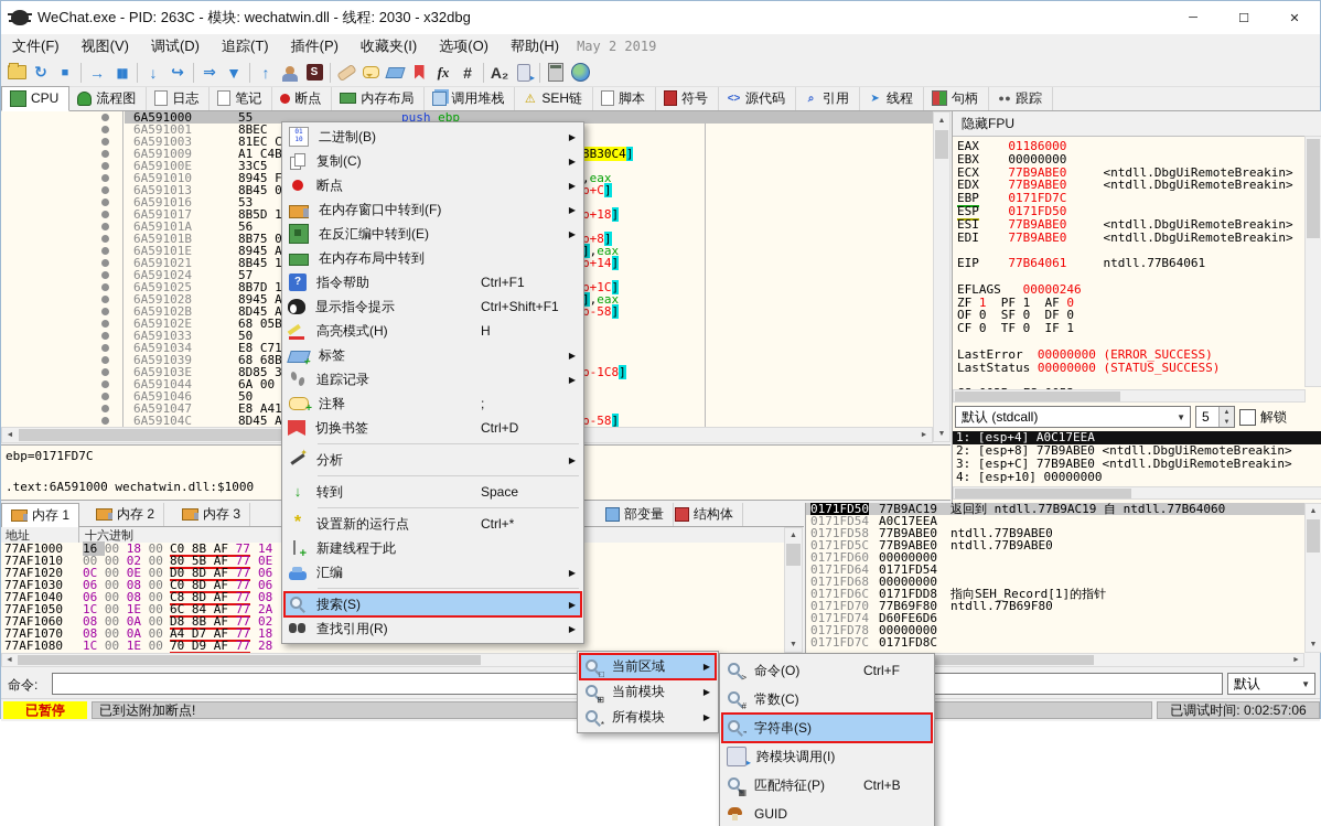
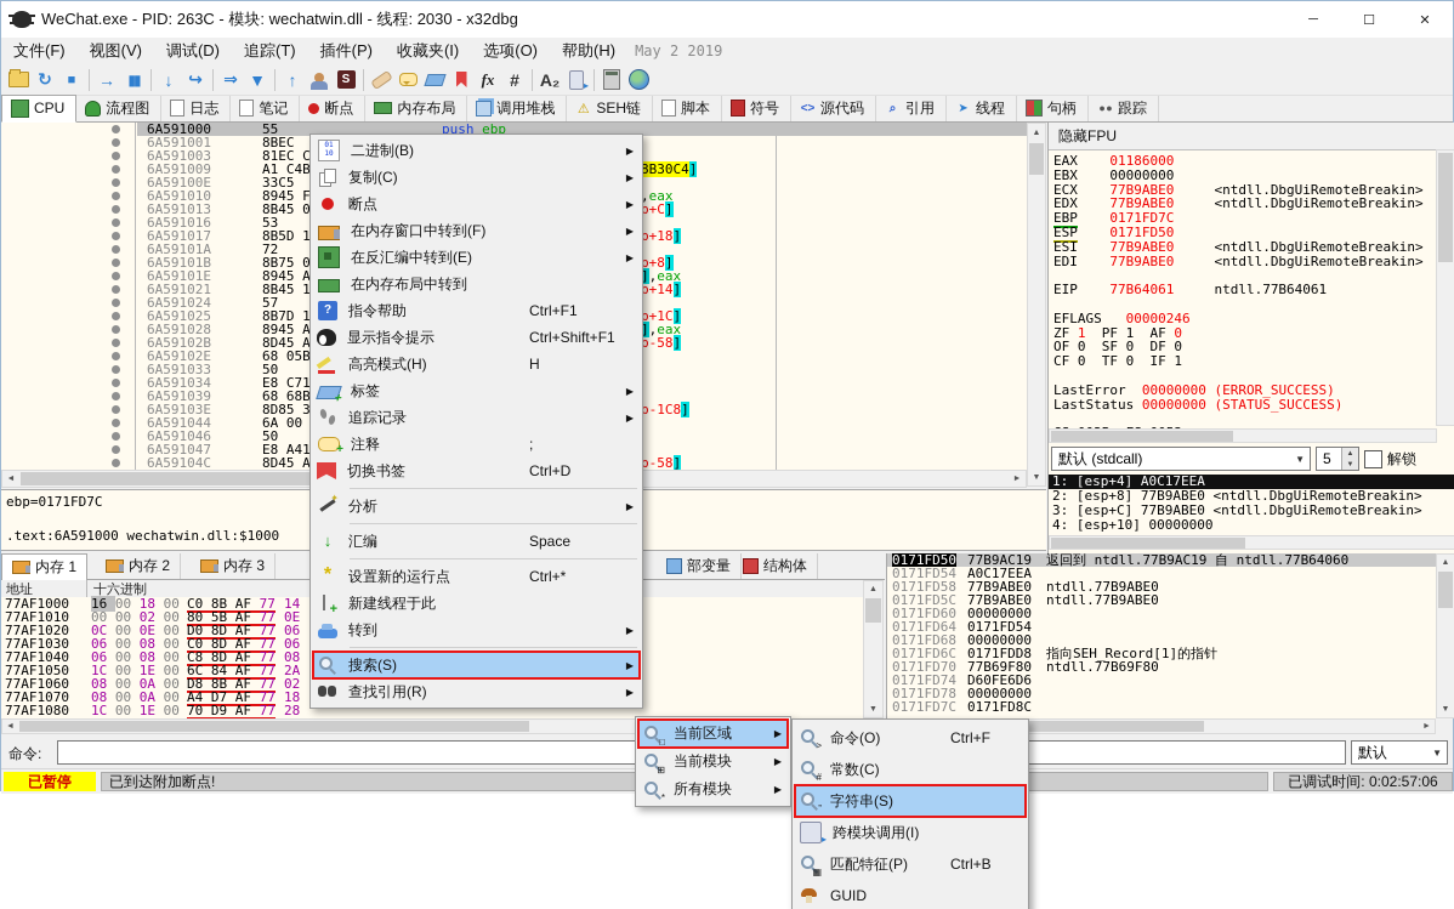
  WeChat.exe - PID: 263C - 模块: wechatwin.dll - 线程: 2030 - x32dbg
  ─
  ☐
  ✕
  文件(F)
  视图(V)
  调试(D)
  追踪(T)
  插件(P)
  收藏夹(I)
  选项(O)
  帮助(H)
  May 2 2019
  ↻
  ■
  →
  ▮▮
  ↓
  ↪
  ⇒
  ▼
  ↑
  S
  fx
  #
  A₂
  CPU
  流程图
  日志
  笔记
  断点
  内存布局
  调用堆栈
  ⚠
  SEH链
  脚本
  符号
  <>
  源代码
  ⌕
  引用
  ➤
  线程
  句柄
  ● ●
  跟踪
  6A591000
  55
  push ebp
  6A591001
  8BEC
  6A591003
  6A591009
  8B30C4]
  6A59100E
  33C5
  6A591010
  8945 F
  ,eax
  6A591013
  8B45 0
  p+C]
  6A591016
  53
  6A591017
  8B5D 1
  p+18]
  6A59101A
- 56
+ 72
  6A59101B
  8B75 0
  p+8]
  6A59101E
  8945 A
  ],eax
  6A591021
  8B45 1
  p+14]
  6A591024
  57
  6A591025
  8B7D 1
  p+1C]
  6A591028
  8945 A
  ],eax
  6A59102B
  8D45 A
  p-58]
  6A59102E
  6A591033
  50
  6A591034
  6A591039
  6A59103E
  p-1C8]
  6A591044
  6A 00
  6A591046
  50
  6A591047
  6A59104C
  8D45 A
  p-58]
  ebp=0171FD7C
  .text:6A591000 wechatwin.dll:$1000
  隐藏FPU
  EAX 01186000
  EBX 00000000
  ECX 77B9ABE0 <ntdll.DbgUiRemoteBreakin>
  EDX 77B9ABE0 <ntdll.DbgUiRemoteBreakin>
  EBP 0171FD7C
  ESP 0171FD50
  ESI 77B9ABE0 <ntdll.DbgUiRemoteBreakin>
  EDI 77B9ABE0 <ntdll.DbgUiRemoteBreakin>
  EIP 77B64061 ntdll.77B64061
  EFLAGS 00000246
  ZF 1 PF 1 AF 0
  OF 0 SF 0 DF 0
  CF 0 TF 0 IF 1
  LastError 00000000 (ERROR_SUCCESS)
  LastStatus 00000000 (STATUS_SUCCESS)
  默认 (stdcall)
  ▼
  5
  解锁
  1: [esp+4] A0C17EEA
  2: [esp+8] 77B9ABE0 <ntdll.DbgUiRemoteBreakin>
  3: [esp+C] 77B9ABE0 <ntdll.DbgUiRemoteBreakin>
  4: [esp+10] 00000000
  内存 1
  内存 2
  内存 3
  部变量
  结构体
  地址
  十六进制
  77AF1000
  16 00 18 00
  C0 8B AF 77
  14
  77AF1010
  00 00 02 00
  80 5B AF 77
  0E
  77AF1020
  0C 00 0E 00
  D0 8D AF 77
  06
  77AF1030
  06 00 08 00
  C0 8D AF 77
  06
  77AF1040
  06 00 08 00
  C8 8D AF 77
  08
  77AF1050
  1C 00 1E 00
  6C 84 AF 77
  2A
  77AF1060
  08 00 0A 00
  D8 8B AF 77
  02
  77AF1070
  08 00 0A 00
  A4 D7 AF 77
  18
  77AF1080
  1C 00 1E 00
  70 D9 AF 77
  28
  0171FD50
  77B9AC19
  返回到 ntdll.77B9AC19 自 ntdll.77B64060
  0171FD54
  A0C17EEA
  0171FD58
  77B9ABE0
  ntdll.77B9ABE0
  0171FD5C
  77B9ABE0
  ntdll.77B9ABE0
  0171FD60
  00000000
  0171FD64
  0171FD54
  0171FD68
  00000000
  0171FD6C
  0171FDD8
  指向SEH_Record[1]的指针
  0171FD70
  77B69F80
  ntdll.77B69F80
  0171FD74
  D60FE6D6
  0171FD78
  00000000
  0171FD7C
  0171FD8C
  命令:
  默认
  ▼
  已暂停
  已到达附加断点!
  已调试时间:
  0:02:57:06
  二进制(B)
  ▶
  复制(C)
  ▶
  断点
  ▶
  在内存窗口中转到(F)
  ▶
  在反汇编中转到(E)
  ▶
  在内存布局中转到
  ?
  指令帮助
  Ctrl+F1
  显示指令提示
  Ctrl+Shift+F1
  高亮模式(H)
  H
  标签
  ▶
  追踪记录
  ▶
  注释
  ;
  切换书签
  Ctrl+D
  分析
  ▶
  ↓
- 转到
+ 汇编
  Space
  *
  设置新的运行点
  Ctrl+*
  新建线程于此
- 汇编
+ 转到
  ▶
  搜索(S)
  ▶
  查找引用(R)
  ▶
  □
  当前区域
  ▶
  ⊞
  当前模块
  ▶
  *
  所有模块
  ▶
  >
  命令(O)
  Ctrl+F
  #
  常数(C)
  ‟
  字符串(S)
  跨模块调用(I)
  ▦
  匹配特征(P)
  Ctrl+B
  GUID
